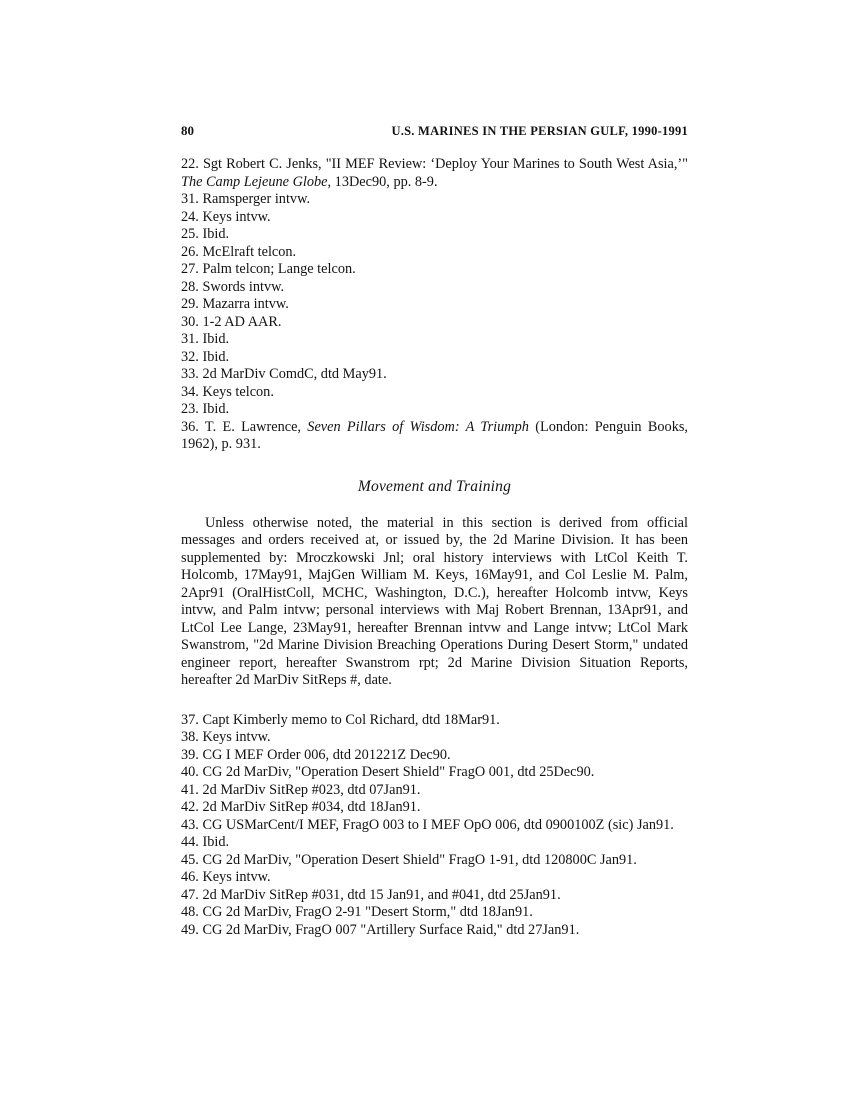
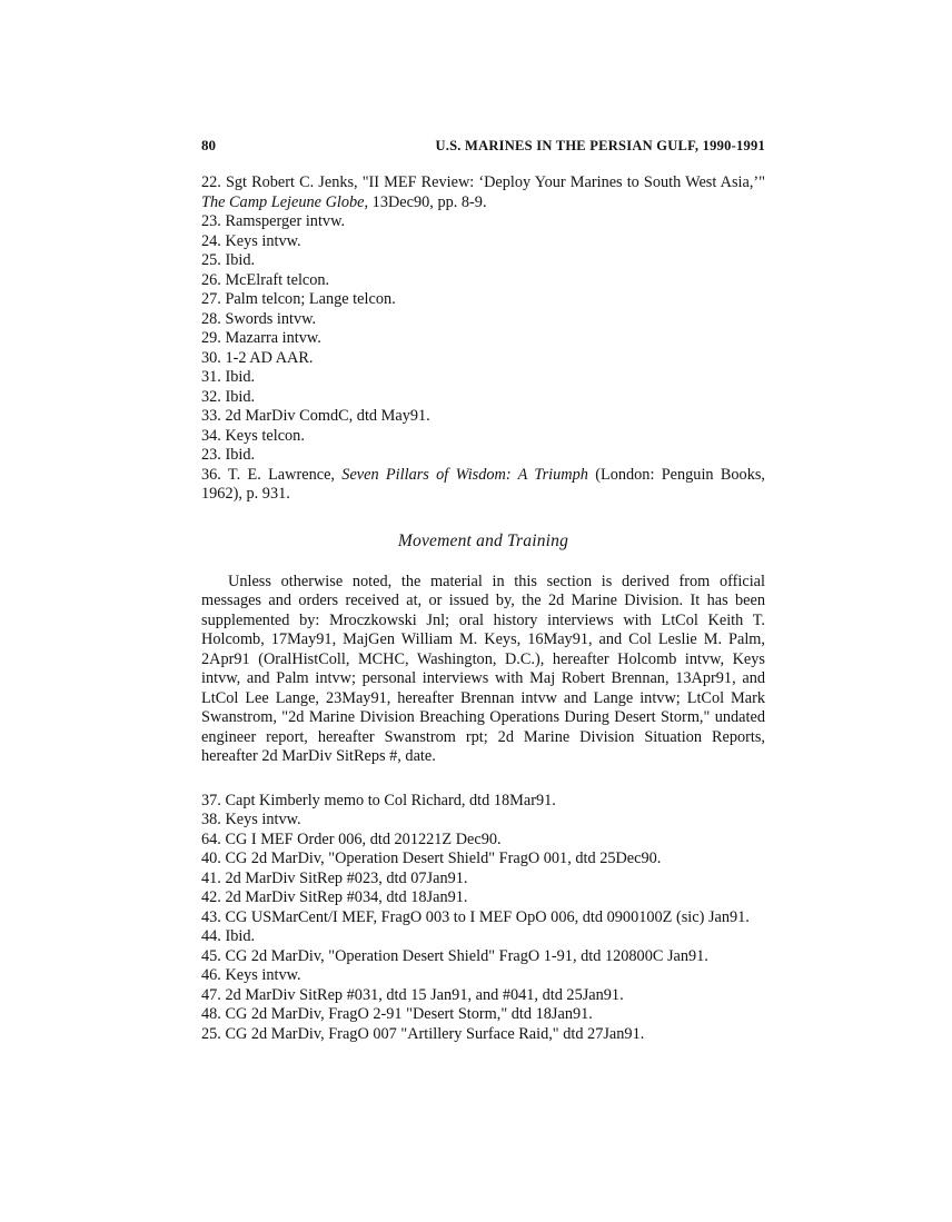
  80
  U.S. MARINES IN THE PERSIAN GULF, 1990-1991
  22. Sgt Robert C. Jenks, "II MEF Review: ‘Deploy Your Marines to South West Asia,’" The Camp Lejeune Globe, 13Dec90, pp. 8-9.
- 31. Ramsperger intvw.
+ 23. Ramsperger intvw.
  24. Keys intvw.
  25. Ibid.
  26. McElraft telcon.
  27. Palm telcon; Lange telcon.
  28. Swords intvw.
  29. Mazarra intvw.
  30. 1-2 AD AAR.
  31. Ibid.
  32. Ibid.
  33. 2d MarDiv ComdC, dtd May91.
  34. Keys telcon.
  23. Ibid.
  36. T. E. Lawrence, Seven Pillars of Wisdom: A Triumph (London: Penguin Books, 1962), p. 931.
  Movement and Training
  Unless otherwise noted, the material in this section is derived from official messages and orders received at, or issued by, the 2d Marine Division. It has been supplemented by: Mroczkowski Jnl; oral history interviews with LtCol Keith T. Holcomb, 17May91, MajGen William M. Keys, 16May91, and Col Leslie M. Palm, 2Apr91 (OralHistColl, MCHC, Washington, D.C.), hereafter Holcomb intvw, Keys intvw, and Palm intvw; personal interviews with Maj Robert Brennan, 13Apr91, and LtCol Lee Lange, 23May91, hereafter Brennan intvw and Lange intvw; LtCol Mark Swanstrom, "2d Marine Division Breaching Operations During Desert Storm," undated engineer report, hereafter Swanstrom rpt; 2d Marine Division Situation Reports, hereafter 2d MarDiv SitReps #, date.
  37. Capt Kimberly memo to Col Richard, dtd 18Mar91.
  38. Keys intvw.
- 39. CG I MEF Order 006, dtd 201221Z Dec90.
+ 64. CG I MEF Order 006, dtd 201221Z Dec90.
  40. CG 2d MarDiv, "Operation Desert Shield" FragO 001, dtd 25Dec90.
  41. 2d MarDiv SitRep #023, dtd 07Jan91.
  42. 2d MarDiv SitRep #034, dtd 18Jan91.
  43. CG USMarCent/I MEF, FragO 003 to I MEF OpO 006, dtd 0900100Z (sic) Jan91.
  44. Ibid.
  45. CG 2d MarDiv, "Operation Desert Shield" FragO 1-91, dtd 120800C Jan91.
  46. Keys intvw.
  47. 2d MarDiv SitRep #031, dtd 15 Jan91, and #041, dtd 25Jan91.
  48. CG 2d MarDiv, FragO 2-91 "Desert Storm," dtd 18Jan91.
- 49. CG 2d MarDiv, FragO 007 "Artillery Surface Raid," dtd 27Jan91.
+ 25. CG 2d MarDiv, FragO 007 "Artillery Surface Raid," dtd 27Jan91.
